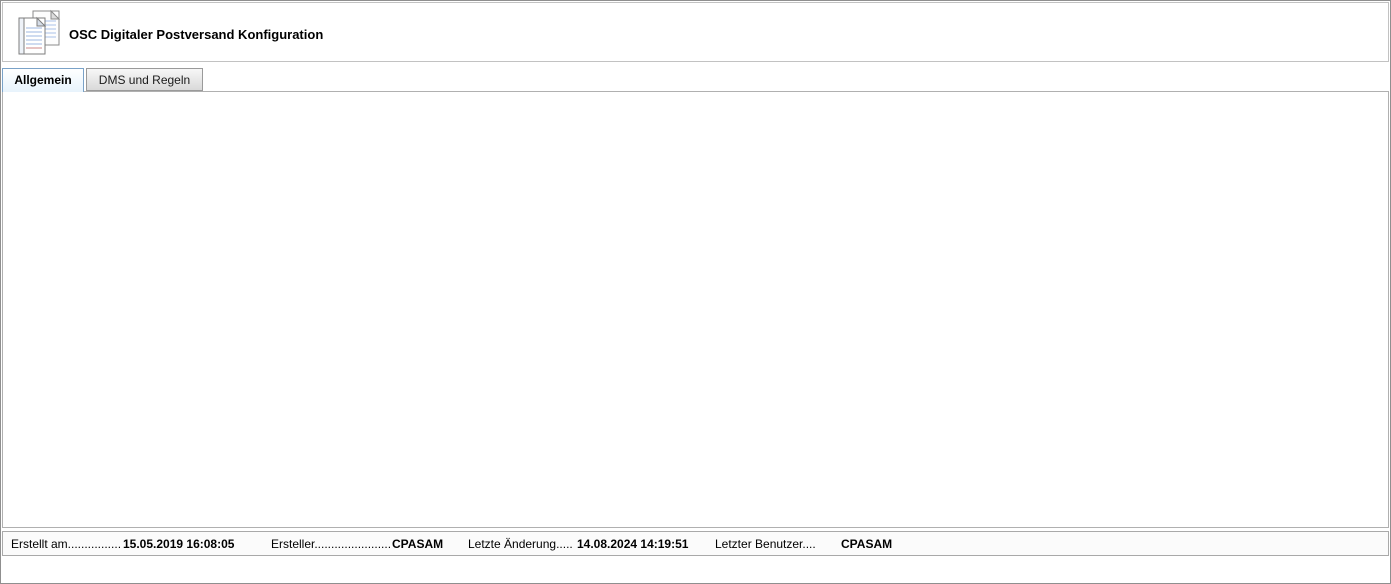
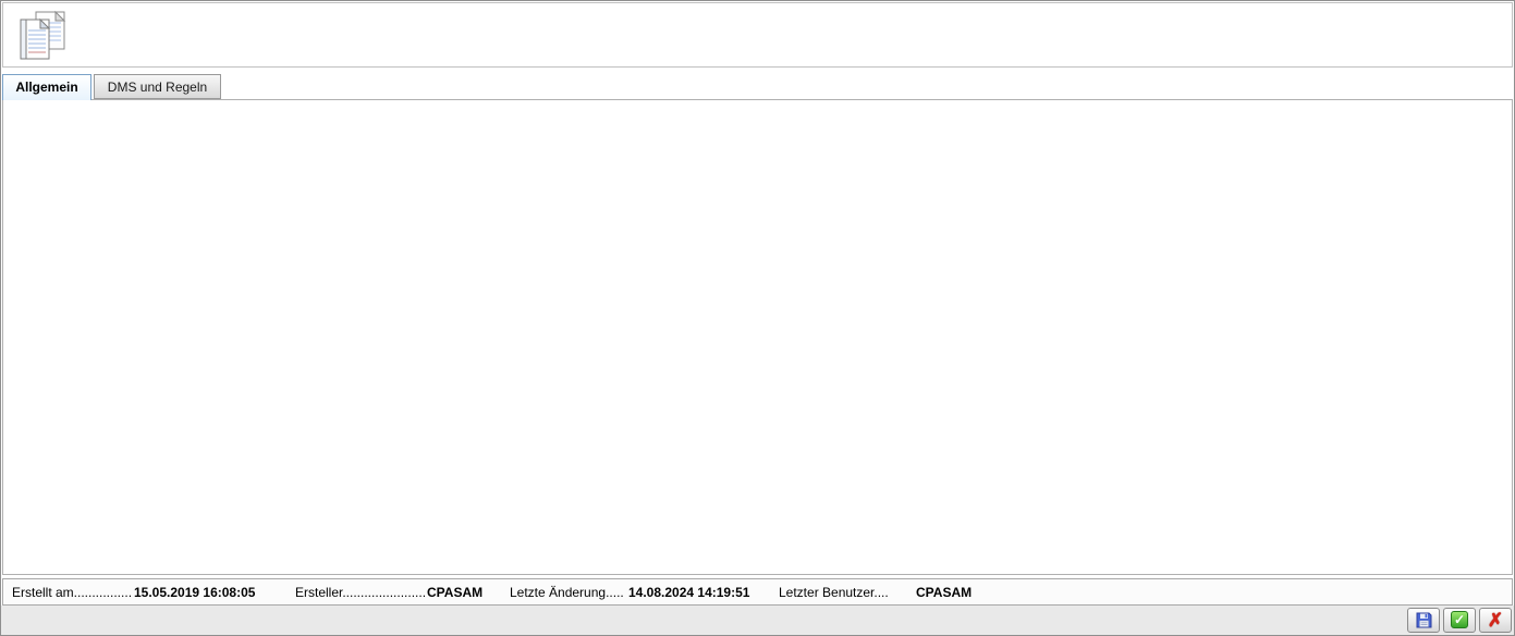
- OSC Digitaler Postversand Konfiguration
  Allgemein
  DMS und Regeln
  Erstellt am................
  15.05.2019 16:08:05
  Ersteller.......................
  CPASAM
  Letzte Änderung.....
  14.08.2024 14:19:51
  Letzter Benutzer....
  CPASAM
+ ✓
+ ✗
